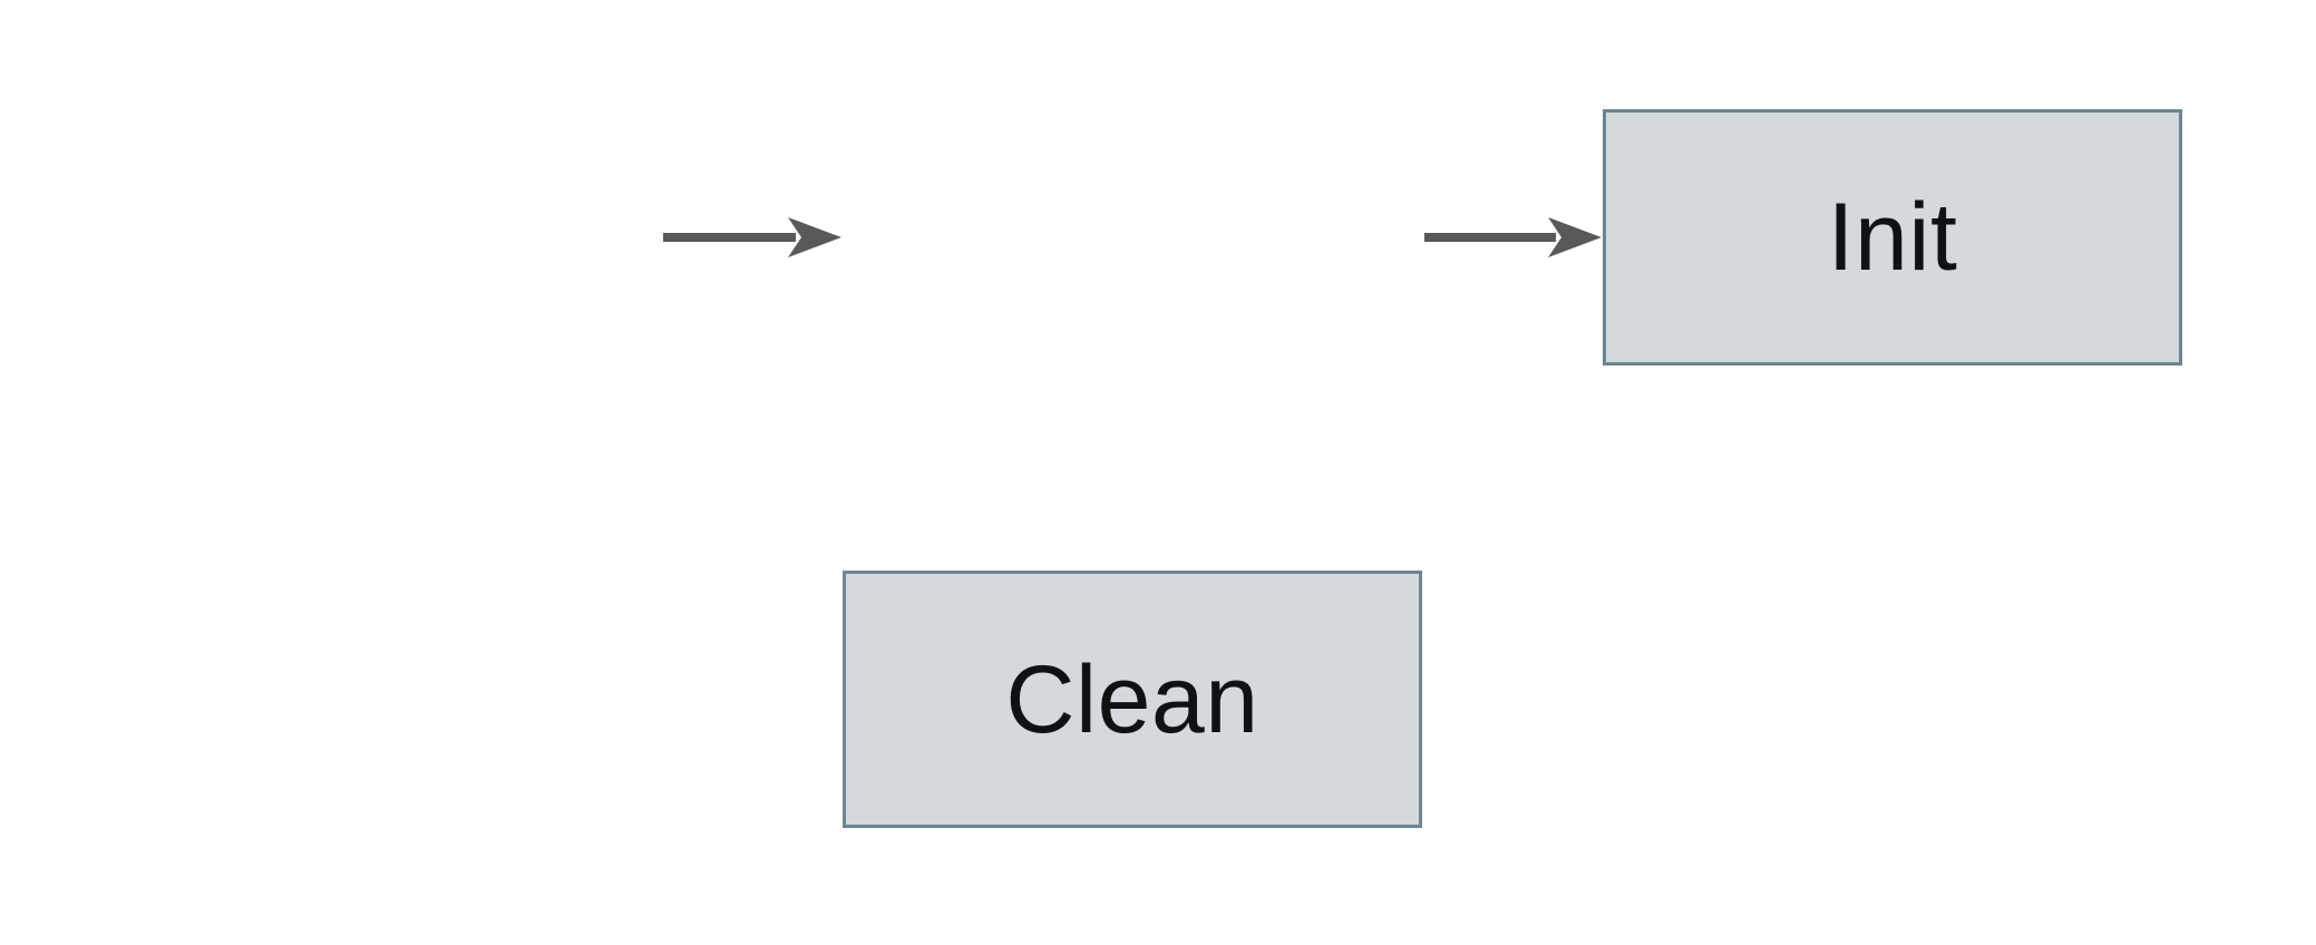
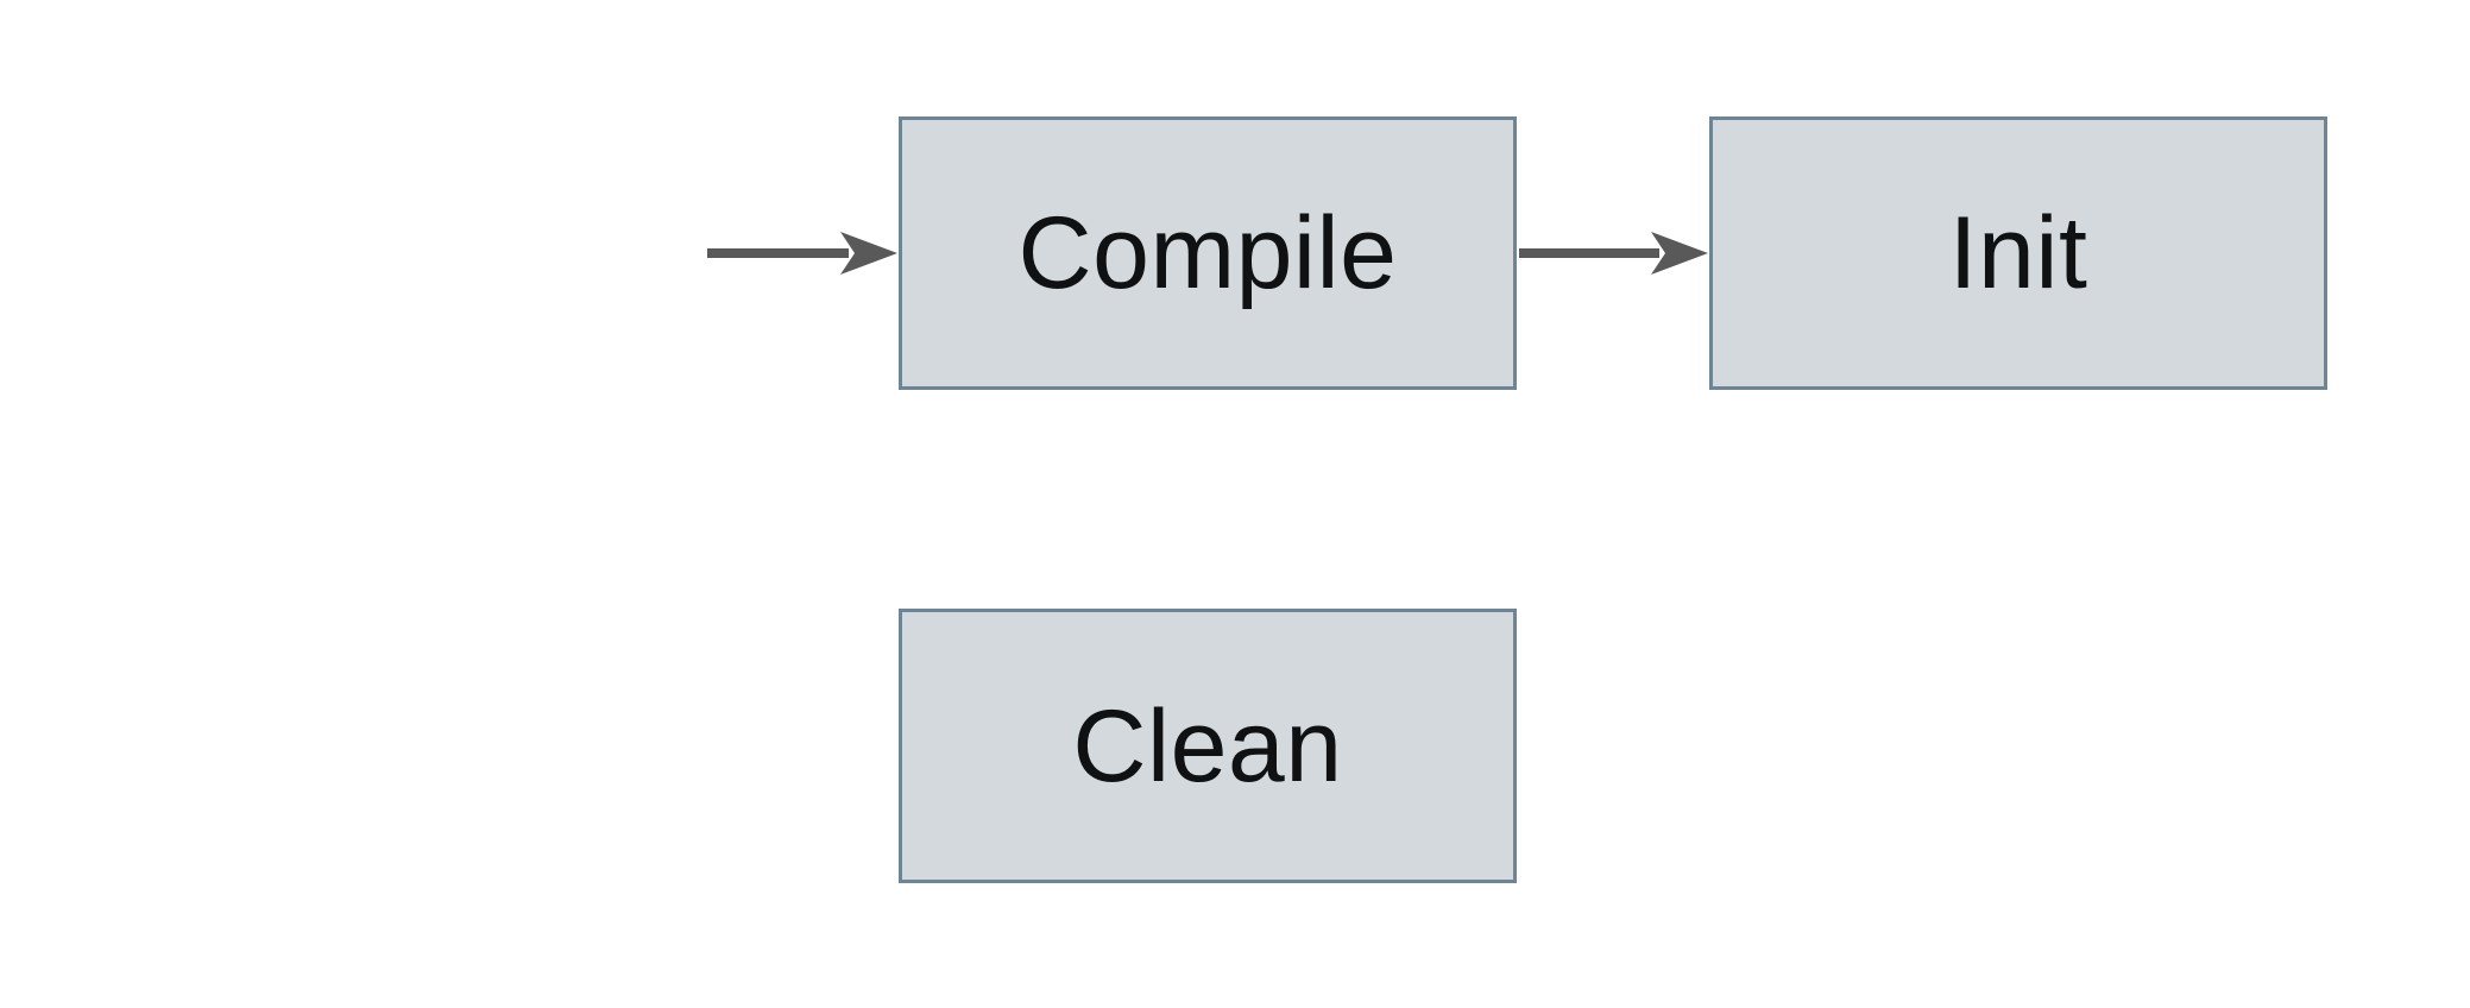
+ Compile
  Init
  Clean
